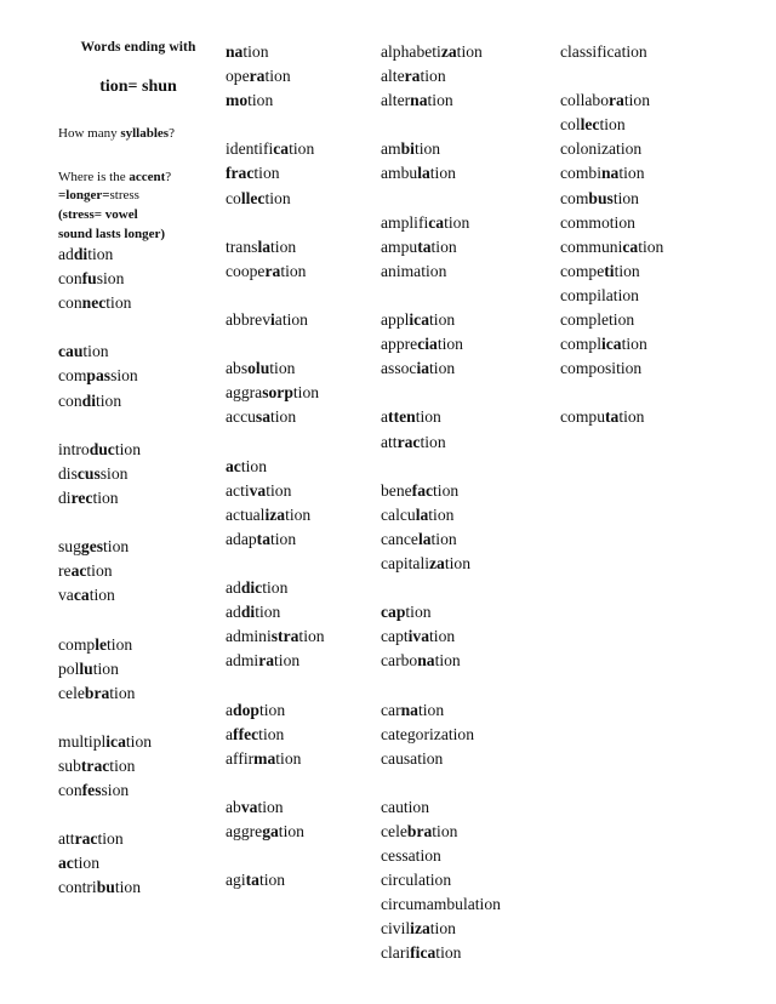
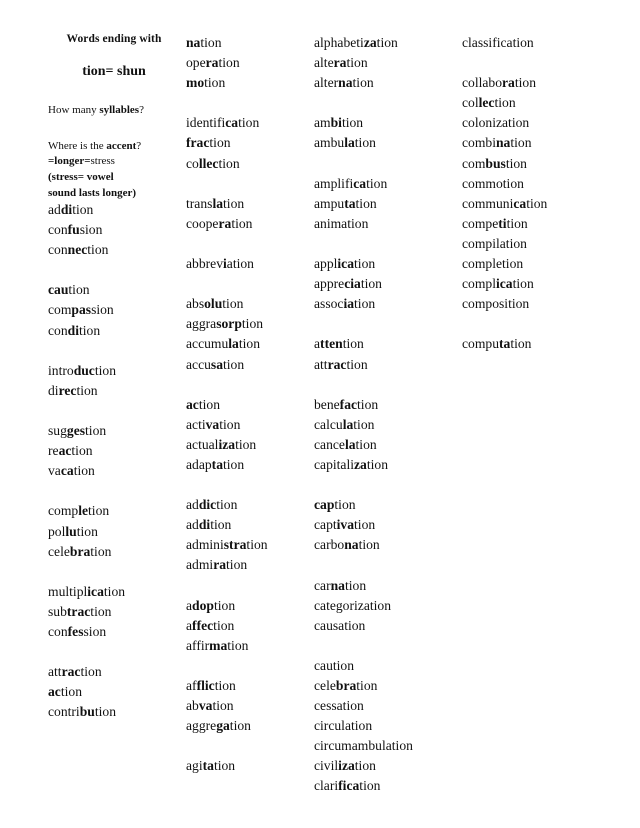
  Words ending with
  tion= shun
  How many syllables?
  Where is the accent?
  =longer=stress
  (stress= vowel
  sound lasts longer)
  addition
  confusion
  connection
  caution
  compassion
  condition
  introduction
- discussion
  direction
  suggestion
  reaction
  vacation
  completion
  pollution
  celebration
  multiplication
  subtraction
  confession
  attraction
  action
  contribution
  nation
  operation
  motion
  identification
  fraction
  collection
  translation
  cooperation
  abbreviation
  absolution
  aggrasorption
+ accumulation
  accusation
  action
  activation
  actualization
  adaptation
  addiction
  addition
  administration
  admiration
  adoption
  affection
  affirmation
+ affliction
  abvation
  aggregation
  agitation
  alphabetization
  alteration
  alternation
  ambition
  ambulation
  amplification
  amputation
  animation
  application
  appreciation
  association
  attention
  attraction
  benefaction
  calculation
  cancelation
  capitalization
  caption
  captivation
  carbonation
  carnation
  categorization
  causation
  caution
  celebration
  cessation
  circulation
  circumambulation
  civilization
  clarification
  classification
  collaboration
  collection
  colonization
  combination
  combustion
  commotion
  communication
  competition
  compilation
  completion
  complication
  composition
  computation
